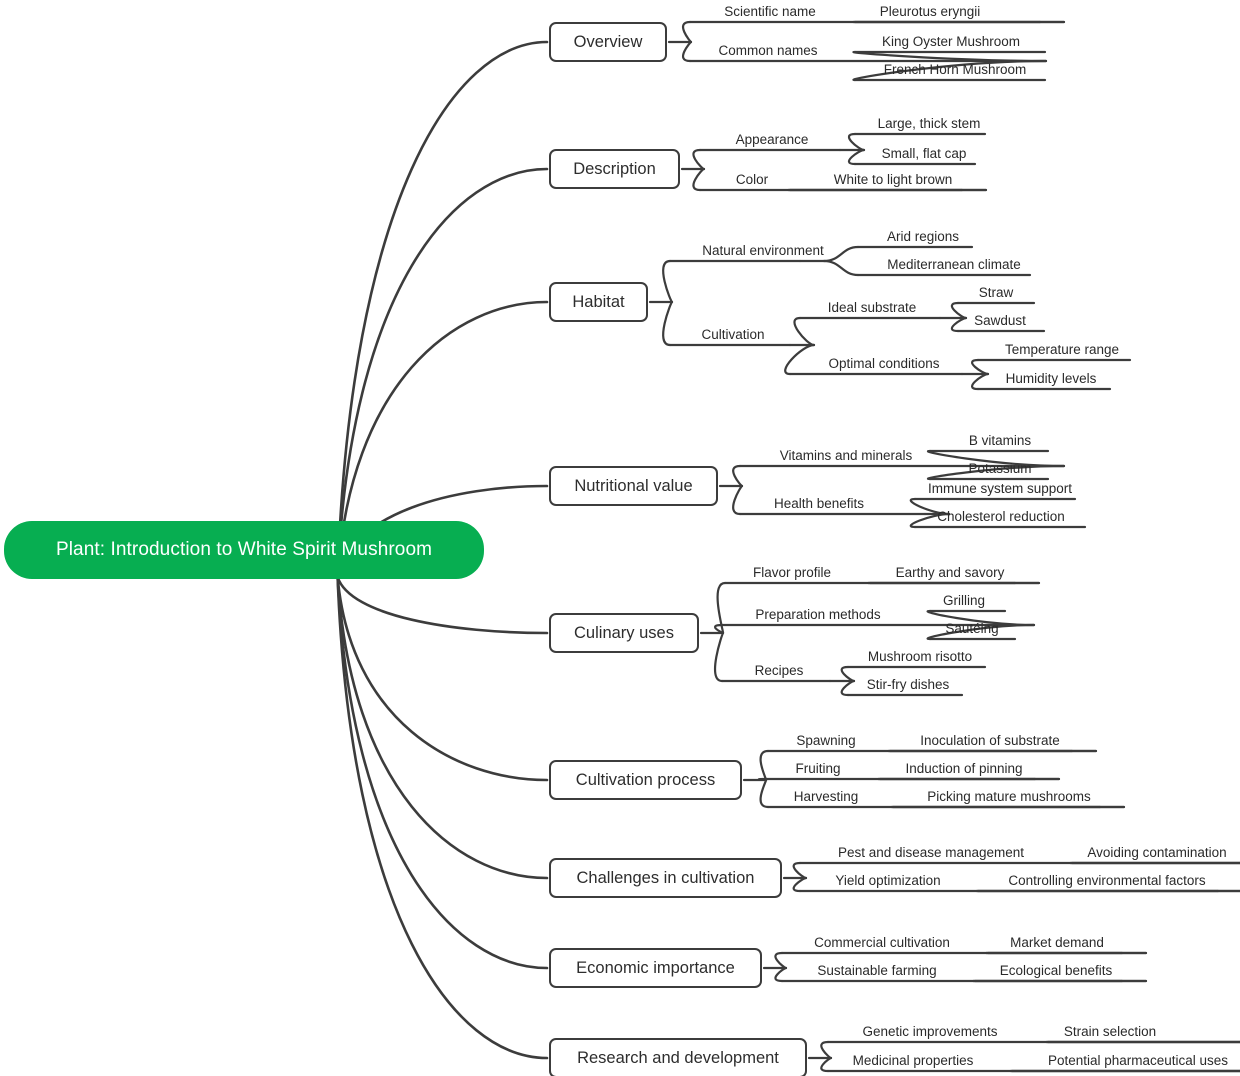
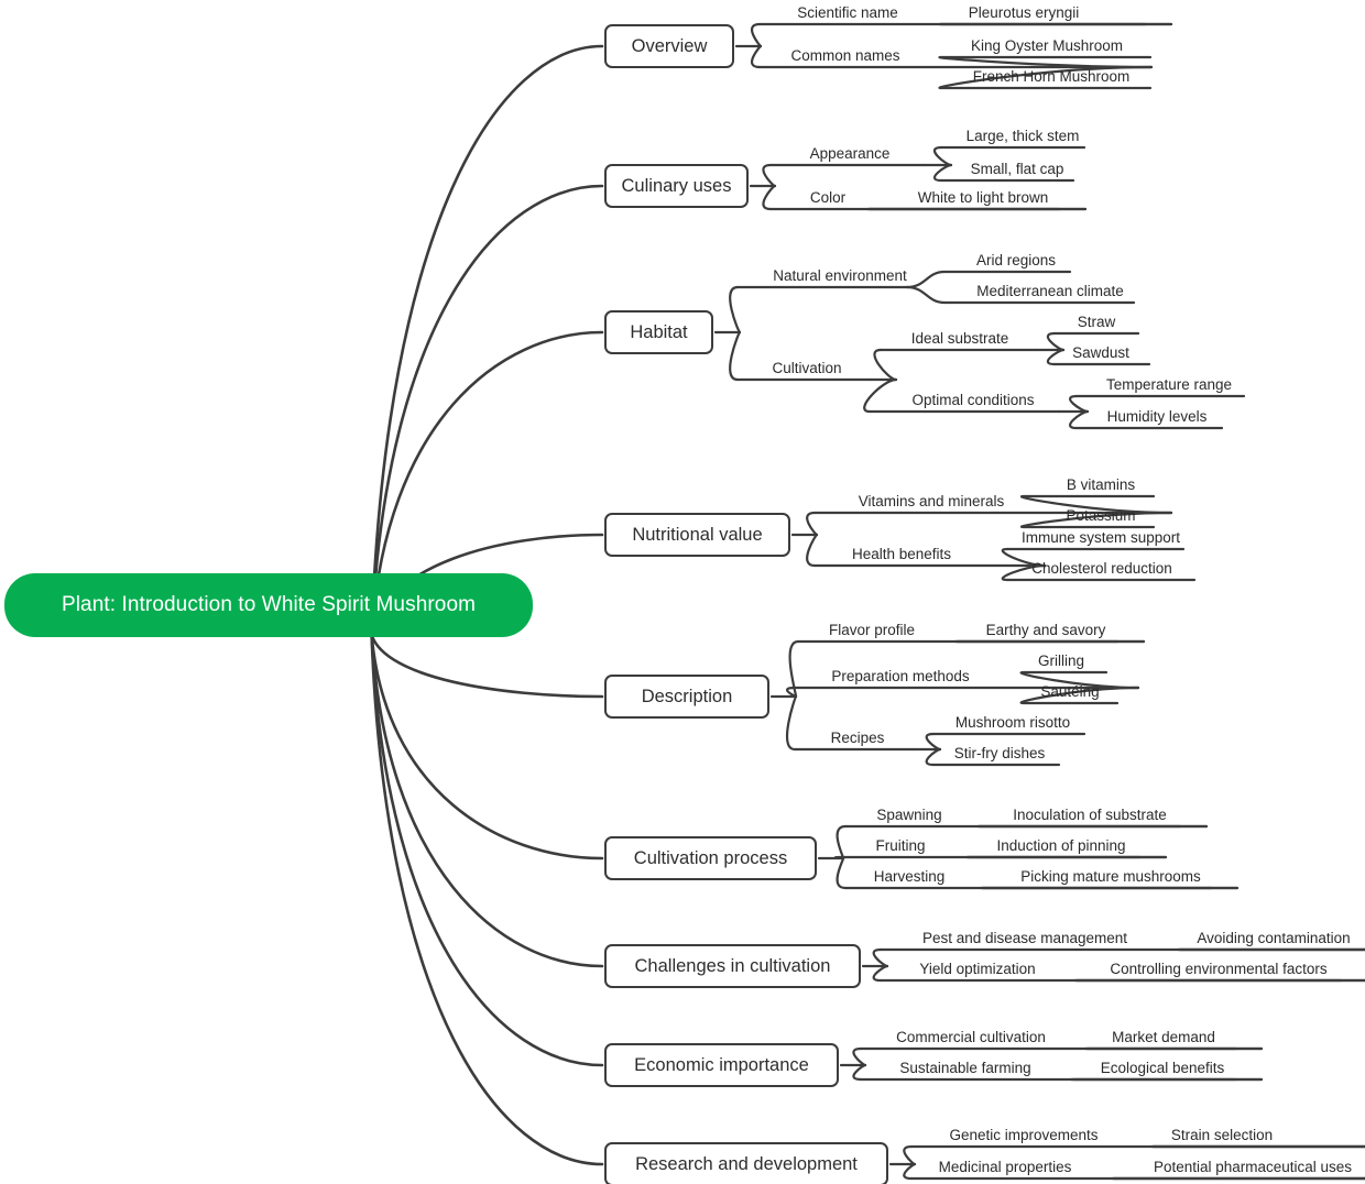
  Plant: Introduction to White Spirit Mushroom
  Overview
  Scientific name
  Pleurotus eryngii
  Common names
  King Oyster Mushroom
  French Horn Mushroom
- Description
+ Culinary uses
  Appearance
  Large, thick stem
  Small, flat cap
  Color
  White to light brown
  Habitat
  Natural environment
  Arid regions
  Mediterranean climate
  Cultivation
  Ideal substrate
  Straw
  Sawdust
  Optimal conditions
  Temperature range
  Humidity levels
  Nutritional value
  Vitamins and minerals
  B vitamins
  Potassium
  Health benefits
  Immune system support
  Cholesterol reduction
- Culinary uses
+ Description
  Flavor profile
  Earthy and savory
  Preparation methods
  Grilling
  Sautéing
  Recipes
  Mushroom risotto
  Stir-fry dishes
  Cultivation process
  Spawning
  Inoculation of substrate
  Fruiting
  Induction of pinning
  Harvesting
  Picking mature mushrooms
  Challenges in cultivation
  Pest and disease management
  Avoiding contamination
  Yield optimization
  Controlling environmental factors
  Economic importance
  Commercial cultivation
  Market demand
  Sustainable farming
  Ecological benefits
  Research and development
  Genetic improvements
  Strain selection
  Medicinal properties
  Potential pharmaceutical uses
